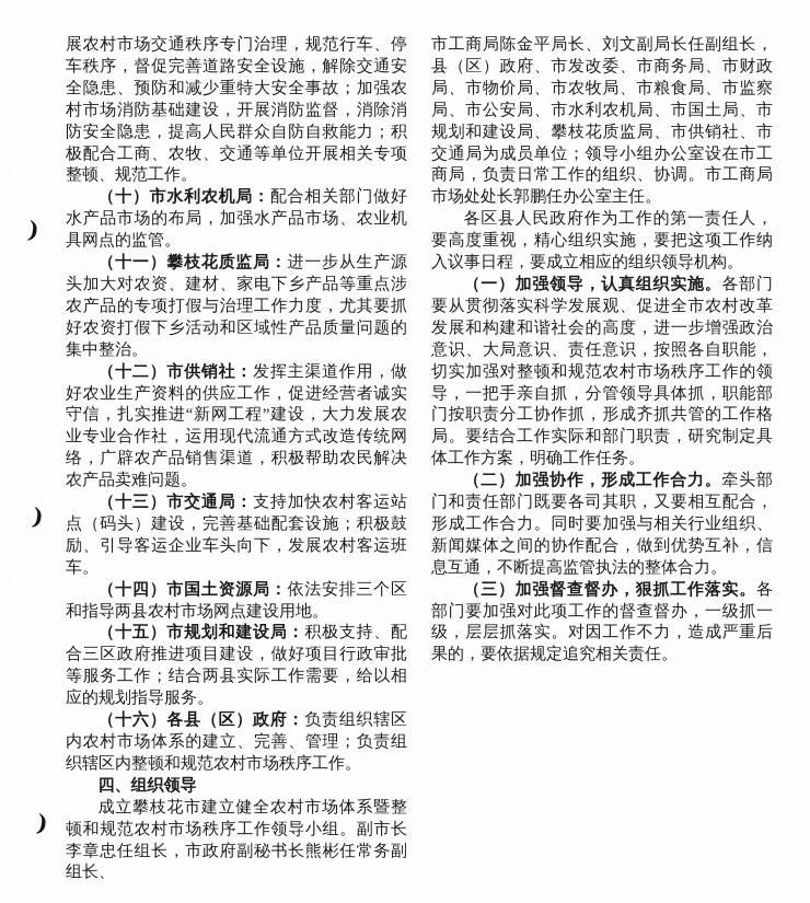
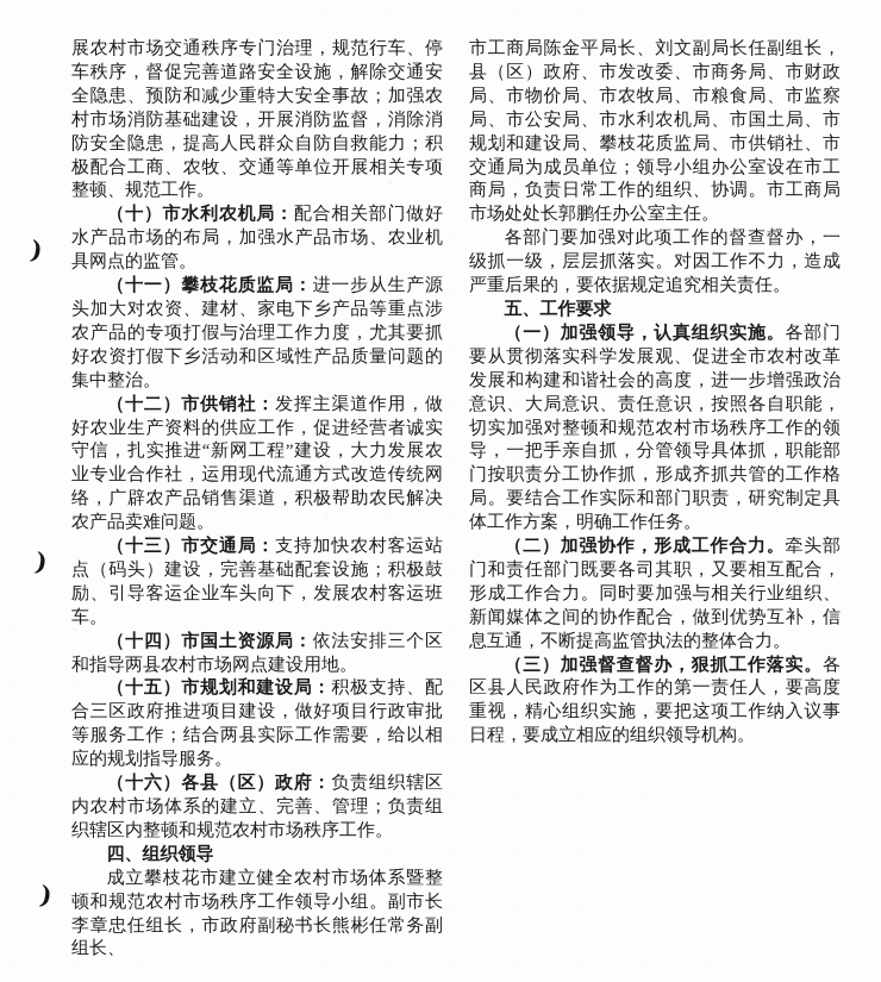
  展农村市场交通秩序专门治理，规范行车、停车秩序，督促完善道路安全设施，解除交通安全隐患、预防和减少重特大安全事故；加强农村市场消防基础建设，开展消防监督，消除消防安全隐患，提高人民群众自防自救能力；积极配合工商、农牧、交通等单位开展相关专项整顿、规范工作。
  （十）市水利农机局：配合相关部门做好水产品市场的布局，加强水产品市场、农业机具网点的监管。
  （十一）攀枝花质监局：进一步从生产源头加大对农资、建材、家电下乡产品等重点涉农产品的专项打假与治理工作力度，尤其要抓好农资打假下乡活动和区域性产品质量问题的集中整治。
  （十二）市供销社：发挥主渠道作用，做好农业生产资料的供应工作，促进经营者诚实守信，扎实推进“新网工程”建设，大力发展农业专业合作社，运用现代流通方式改造传统网络，广辟农产品销售渠道，积极帮助农民解决农产品卖难问题。
  （十三）市交通局：支持加快农村客运站点（码头）建设，完善基础配套设施；积极鼓励、引导客运企业车头向下，发展农村客运班车。
  （十四）市国土资源局：依法安排三个区和指导两县农村市场网点建设用地。
  （十五）市规划和建设局：积极支持、配合三区政府推进项目建设，做好项目行政审批等服务工作；结合两县实际工作需要，给以相应的规划指导服务。
  （十六）各县（区）政府：负责组织辖区内农村市场体系的建立、完善、管理；负责组织辖区内整顿和规范农村市场秩序工作。
  四、组织领导
  成立攀枝花市建立健全农村市场体系暨整顿和规范农村市场秩序工作领导小组。副市长李章忠任组长，市政府副秘书长熊彬任常务副组长、
  市工商局陈金平局长、刘文副局长任副组长，县（区）政府、市发改委、市商务局、市财政局、市物价局、市农牧局、市粮食局、市监察局、市公安局、市水利农机局、市国土局、市规划和建设局、攀枝花质监局、市供销社、市交通局为成员单位；领导小组办公室设在市工商局，负责日常工作的组织、协调。市工商局市场处处长郭鹏任办公室主任。
- 各区县人民政府作为工作的第一责任人，要高度重视，精心组织实施，要把这项工作纳入议事日程，要成立相应的组织领导机构。
+ 各部门要加强对此项工作的督查督办，一级抓一级，层层抓落实。对因工作不力，造成严重后果的，要依据规定追究相关责任。
+ 五、工作要求
  （一）加强领导，认真组织实施。各部门要从贯彻落实科学发展观、促进全市农村改革发展和构建和谐社会的高度，进一步增强政治意识、大局意识、责任意识，按照各自职能，切实加强对整顿和规范农村市场秩序工作的领导，一把手亲自抓，分管领导具体抓，职能部门按职责分工协作抓，形成齐抓共管的工作格局。要结合工作实际和部门职责，研究制定具体工作方案，明确工作任务。
  （二）加强协作，形成工作合力。牵头部门和责任部门既要各司其职，又要相互配合，形成工作合力。同时要加强与相关行业组织、新闻媒体之间的协作配合，做到优势互补，信息互通，不断提高监管执法的整体合力。
- （三）加强督查督办，狠抓工作落实。各部门要加强对此项工作的督查督办，一级抓一级，层层抓落实。对因工作不力，造成严重后果的，要依据规定追究相关责任。
+ （三）加强督查督办，狠抓工作落实。各区县人民政府作为工作的第一责任人，要高度重视，精心组织实施，要把这项工作纳入议事日程，要成立相应的组织领导机构。
